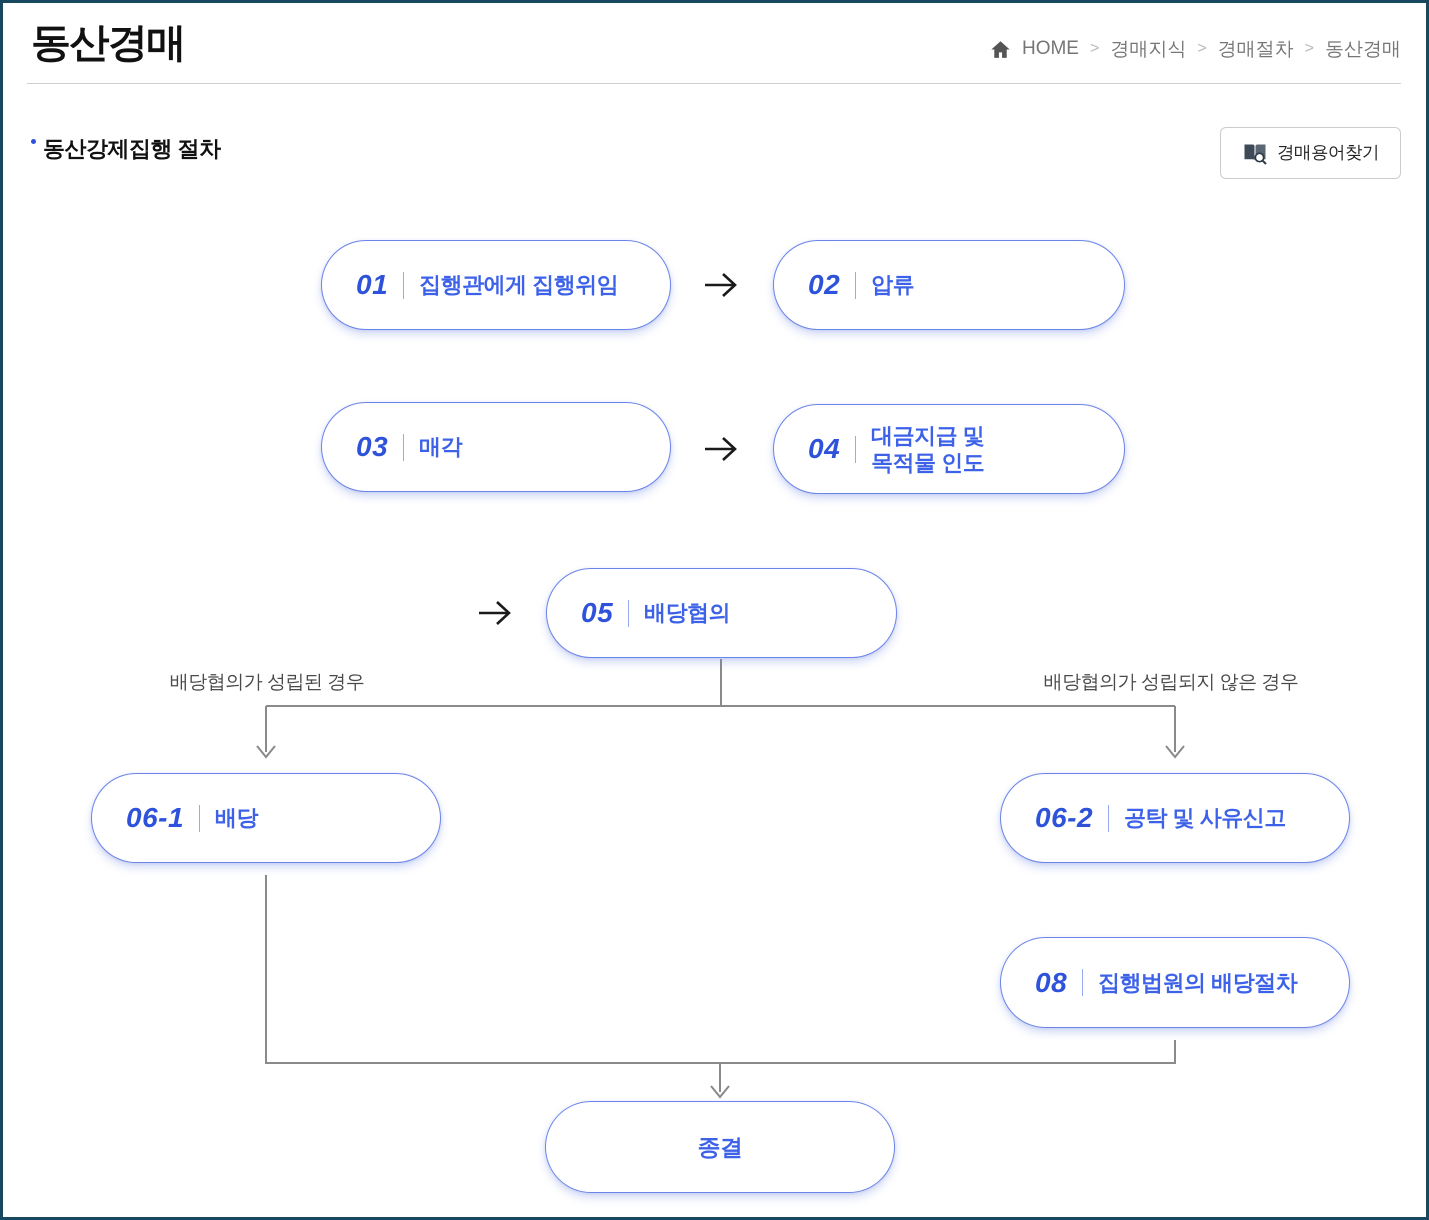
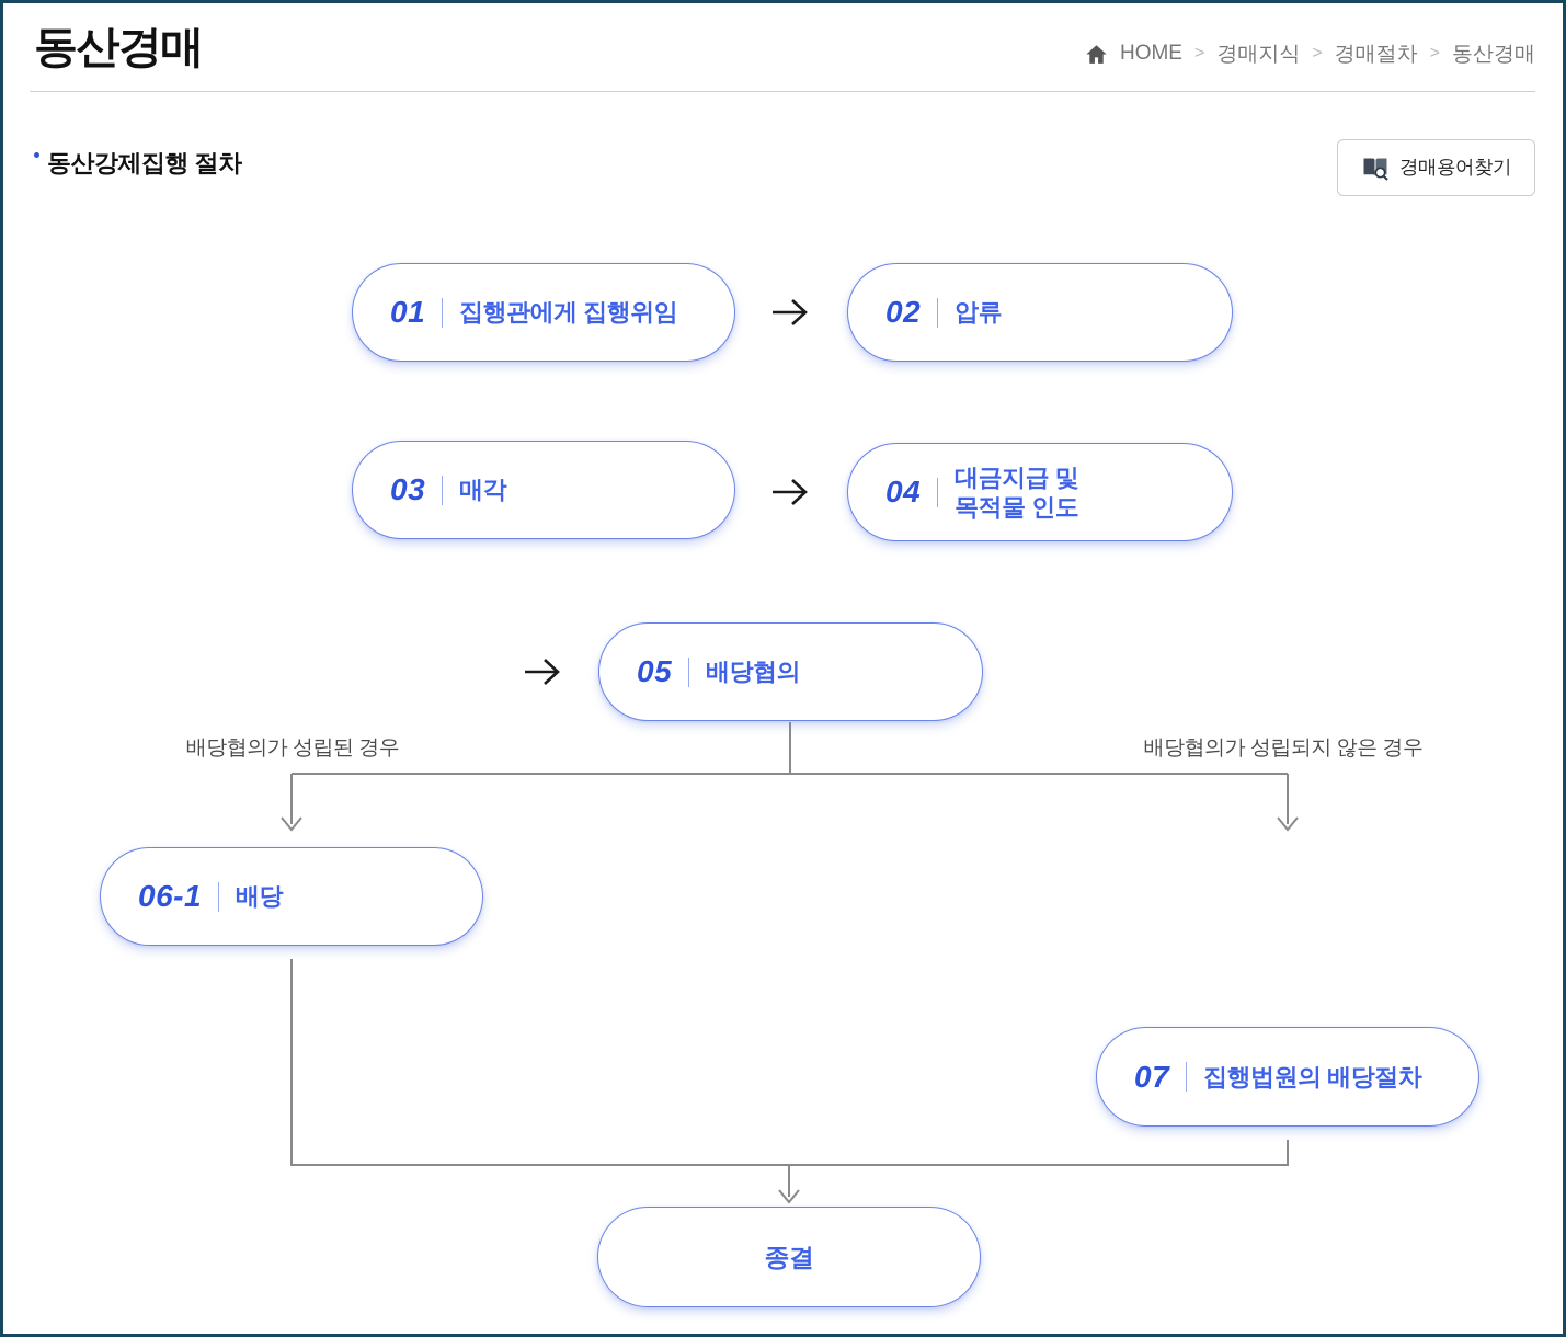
  동산경매
  HOME
  >
  경매지식
  >
  경매절차
  >
  동산경매
  동산강제집행 절차
  경매용어찾기
  배당협의가 성립된 경우
  배당협의가 성립되지 않은 경우
  01
  집행관에게 집행위임
  02
  압류
  03
  매각
  04
  대금지급 및
  목적물 인도
  05
  배당협의
  06-1
  배당
- 06-2
- 공탁 및 사유신고
- 08
+ 07
  집행법원의 배당절차
  종결
